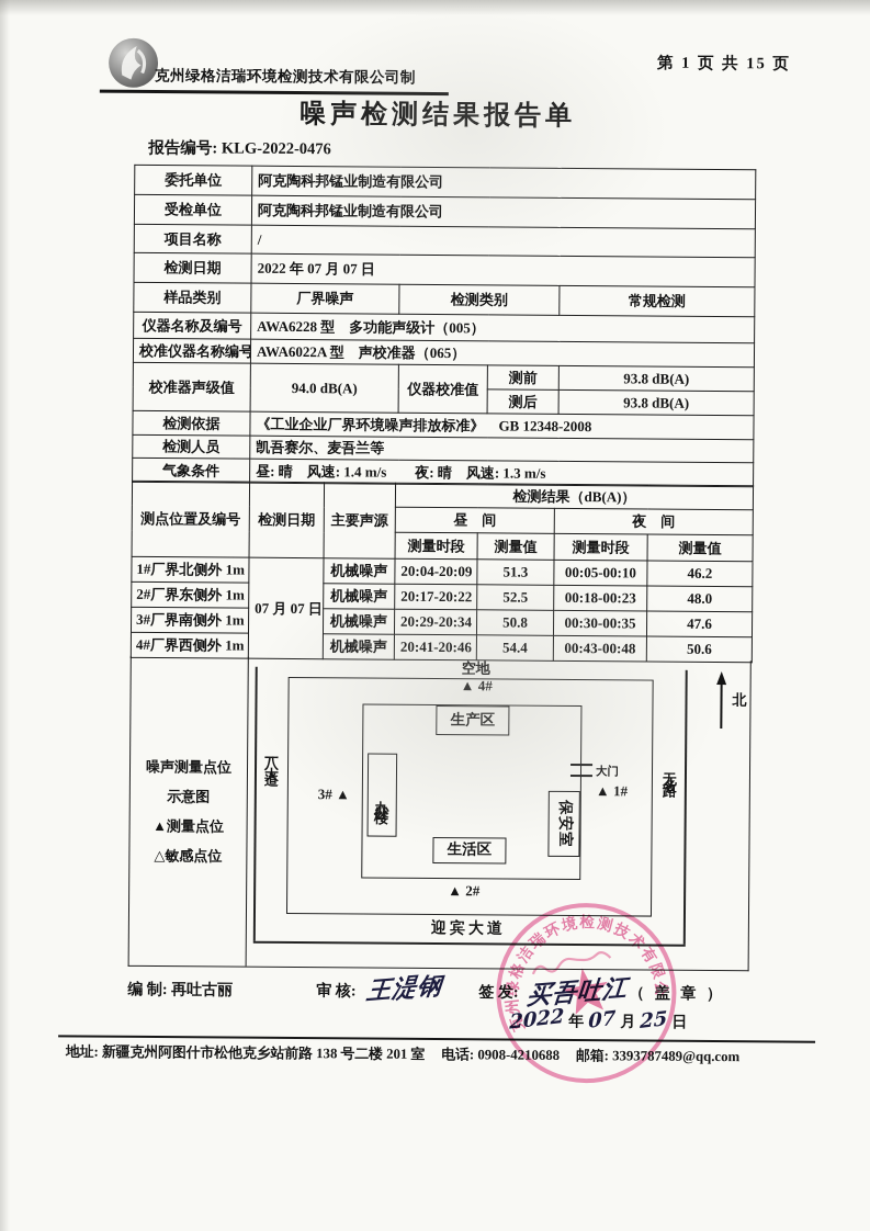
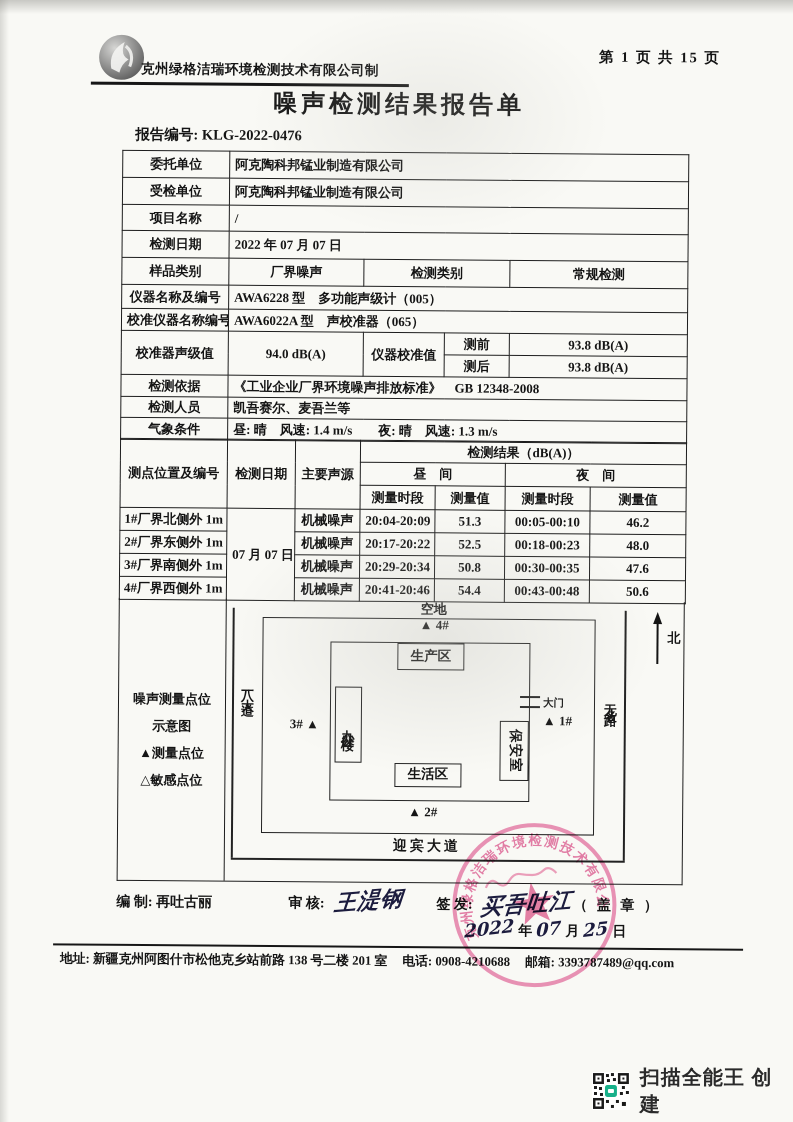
+ 扫描全能王 创建
